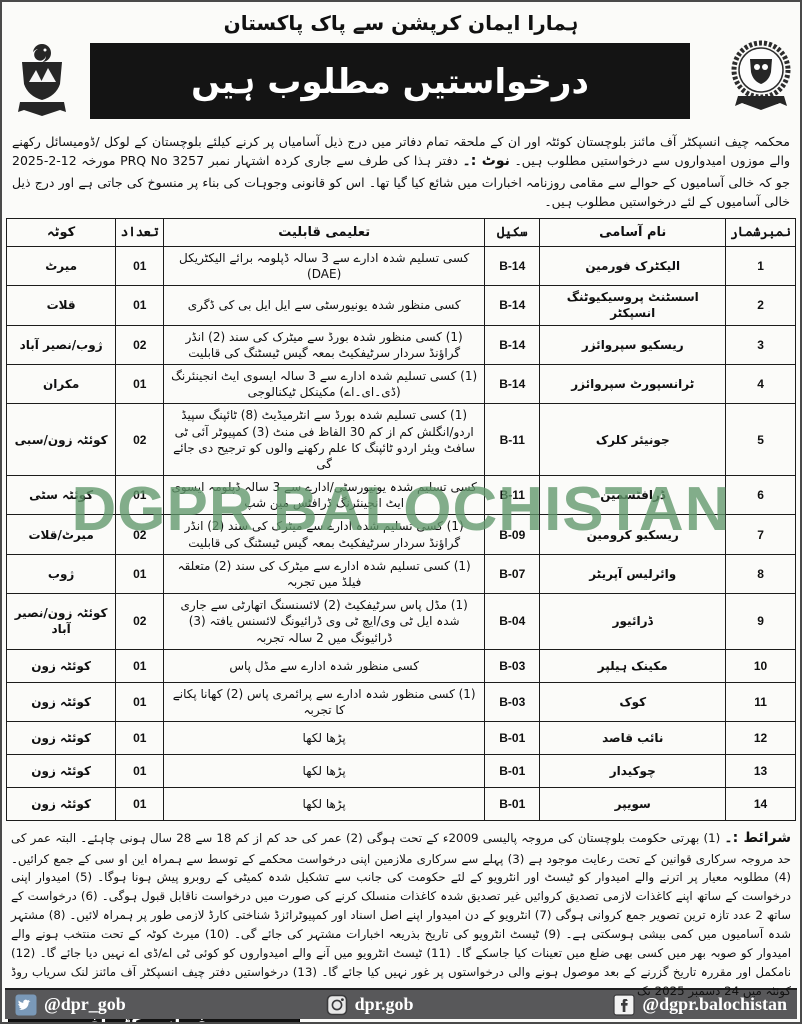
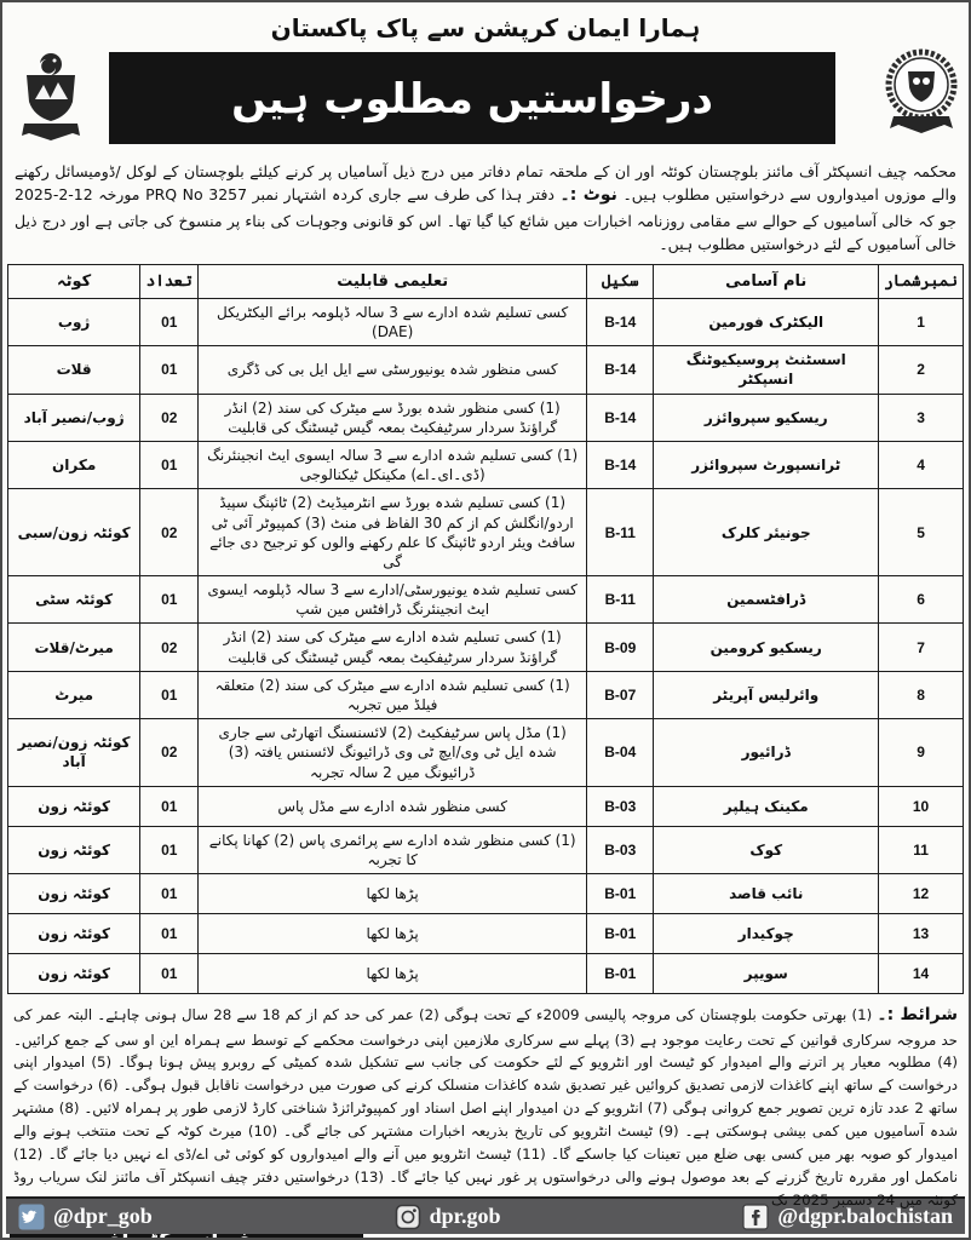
  ہمارا ایمان کرپشن سے پاک پاکستان
  درخواستیں مطلوب ہیں
  محکمہ چیف انسپکٹر آف مائنز بلوچستان کوئٹہ اور ان کے ملحقہ تمام دفاتر میں درج ذیل آسامیاں پر کرنے کیلئے بلوچستان کے لوکل /ڈومیسائل رکھنے والے موزوں امیدواروں سے درخواستیں مطلوب ہیں۔ نوٹ :۔ دفتر ہذا کی طرف سے جاری کردہ اشتہار نمبر PRQ No 3257 مورخہ 12-2-2025 جو کہ خالی آسامیوں کے حوالے سے مقامی روزنامہ اخبارات میں شائع کیا گیا تھا۔ اس کو قانونی وجوہات کی بناء پر منسوخ کی جاتی ہے اور درج ذیل خالی آسامیوں کے لئے درخواستیں مطلوب ہیں۔
  نمبرشمار	نام آسامی	سکیل	تعلیمی قابلیت	تعداد	کوٹہ
- 1	الیکٹرک فورمین	B-14	کسی تسلیم شدہ ادارے سے 3 سالہ ڈپلومہ برائے الیکٹریکل (DAE)	01	میرٹ
+ 1	الیکٹرک فورمین	B-14	کسی تسلیم شدہ ادارے سے 3 سالہ ڈپلومہ برائے الیکٹریکل (DAE)	01	ژوب
  2	اسسٹنٹ پروسیکیوٹنگ انسپکٹر	B-14	کسی منظور شدہ یونیورسٹی سے ایل ایل بی کی ڈگری	01	قلات
  3	ریسکیو سپروائزر	B-14	(1) کسی منظور شدہ بورڈ سے میٹرک کی سند (2) انڈر گراؤنڈ سردار سرٹیفکیٹ بمعہ گیس ٹیسٹنگ کی قابلیت	02	ژوب/نصیر آباد
  4	ٹرانسپورٹ سپروائزر	B-14	(1) کسی تسلیم شدہ ادارے سے 3 سالہ ایسوی ایٹ انجینئرنگ (ڈی۔ای۔اے) مکینکل ٹیکنالوجی	01	مکران
- 5	جونیئر کلرک	B-11	(1) کسی تسلیم شدہ بورڈ سے انٹرمیڈیٹ (8) ٹائپنگ سپیڈ اردو/انگلش کم از کم 30 الفاظ فی منٹ (3) کمپیوٹر آئی ٹی سافٹ ویئر اردو ٹائپنگ کا علم رکھنے والوں کو ترجیح دی جائے گی	02	کوئٹہ زون/سبی
+ 5	جونیئر کلرک	B-11	(1) کسی تسلیم شدہ بورڈ سے انٹرمیڈیٹ (2) ٹائپنگ سپیڈ اردو/انگلش کم از کم 30 الفاظ فی منٹ (3) کمپیوٹر آئی ٹی سافٹ ویئر اردو ٹائپنگ کا علم رکھنے والوں کو ترجیح دی جائے گی	02	کوئٹہ زون/سبی
  6	ڈرافٹسمین	B-11	کسی تسلیم شدہ یونیورسٹی/ادارے سے 3 سالہ ڈپلومہ ایسوی ایٹ انجینئرنگ ڈرافٹس مین شپ	01	کوئٹہ سٹی
  7	ریسکیو کرومین	B-09	(1) کسی تسلیم شدہ ادارے سے میٹرک کی سند (2) انڈر گراؤنڈ سردار سرٹیفکیٹ بمعہ گیس ٹیسٹنگ کی قابلیت	02	میرٹ/قلات
- 8	وائرلیس آپریٹر	B-07	(1) کسی تسلیم شدہ ادارے سے میٹرک کی سند (2) متعلقہ فیلڈ میں تجربہ	01	ژوب
+ 8	وائرلیس آپریٹر	B-07	(1) کسی تسلیم شدہ ادارے سے میٹرک کی سند (2) متعلقہ فیلڈ میں تجربہ	01	میرٹ
  9	ڈرائیور	B-04	(1) مڈل پاس سرٹیفکیٹ (2) لائسنسنگ اتھارٹی سے جاری شدہ ایل ٹی وی/ایچ ٹی وی ڈرائیونگ لائسنس یافتہ (3) ڈرائیونگ میں 2 سالہ تجربہ	02	کوئٹہ زون/نصیر آباد
  10	مکینک ہیلپر	B-03	کسی منظور شدہ ادارے سے مڈل پاس	01	کوئٹہ زون
  11	کوک	B-03	(1) کسی منظور شدہ ادارے سے پرائمری پاس (2) کھانا پکانے کا تجربہ	01	کوئٹہ زون
  12	نائب قاصد	B-01	پڑھا لکھا	01	کوئٹہ زون
  13	چوکیدار	B-01	پڑھا لکھا	01	کوئٹہ زون
  14	سویپر	B-01	پڑھا لکھا	01	کوئٹہ زون
  شرائط :۔ (1) بھرتی حکومت بلوچستان کی مروجہ پالیسی 2009ء کے تحت ہوگی (2) عمر کی حد کم از کم 18 سے 28 سال ہونی چاہئے۔ البتہ عمر کی حد مروجہ سرکاری قوانین کے تحت رعایت موجود ہے (3) پہلے سے سرکاری ملازمین اپنی درخواست محکمے کے توسط سے ہمراہ این او سی کے جمع کرائیں۔ (4) مطلوبہ معیار پر اترنے والے امیدوار کو ٹیسٹ اور انٹرویو کے لئے حکومت کی جانب سے تشکیل شدہ کمیٹی کے روبرو پیش ہونا ہوگا۔ (5) امیدوار اپنی درخواست کے ساتھ اپنے کاغذات لازمی تصدیق کروائیں غیر تصدیق شدہ کاغذات منسلک کرنے کی صورت میں درخواست ناقابل قبول ہوگی۔ (6) درخواست کے ساتھ 2 عدد تازہ ترین تصویر جمع کروانی ہوگی (7) انٹرویو کے دن امیدوار اپنے اصل اسناد اور کمپیوٹرائزڈ شناختی کارڈ لازمی طور پر ہمراہ لائیں۔ (8) مشتہر شدہ آسامیوں میں کمی بیشی ہوسکتی ہے۔ (9) ٹیسٹ انٹرویو کی تاریخ بذریعہ اخبارات مشتہر کی جائے گی۔ (10) میرٹ کوٹہ کے تحت منتخب ہونے والے امیدوار کو صوبہ بھر میں کسی بھی ضلع میں تعینات کیا جاسکے گا۔ (11) ٹیسٹ انٹرویو میں آنے والے امیدواروں کو کوئی ٹی اے/ڈی اے نہیں دیا جائے گا۔ (12) نامکمل اور مقررہ تاریخ گزرنے کے بعد موصول ہونے والی درخواستوں پر غور نہیں کیا جائے گا۔ (13) درخواستیں دفتر چیف انسپکٹر آف مائنز لنک سریاب روڈ کوئٹہ میں 24 دسمبر 2025 تک
  @dpr_gob
  dpr.gob
  @dgpr.balochistan
- DGPR BALOCHISTAN
